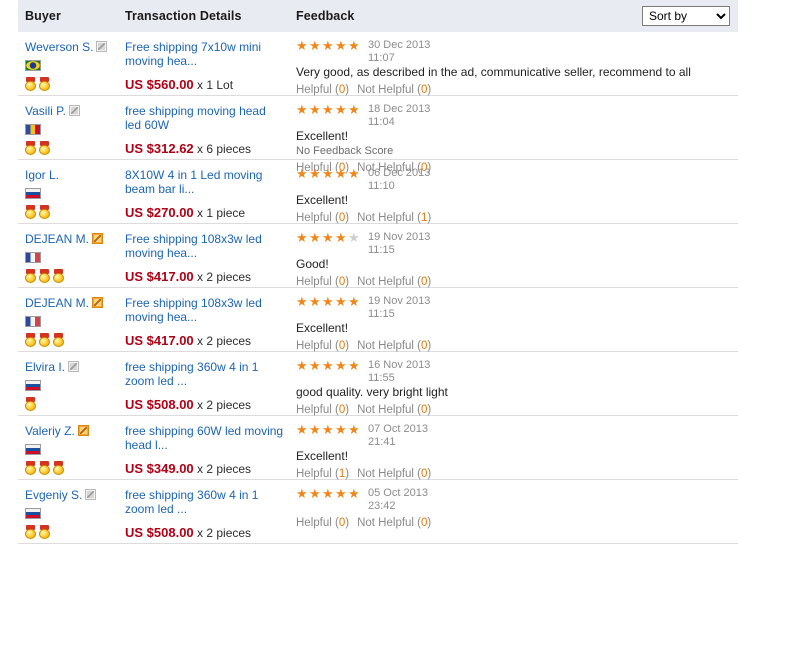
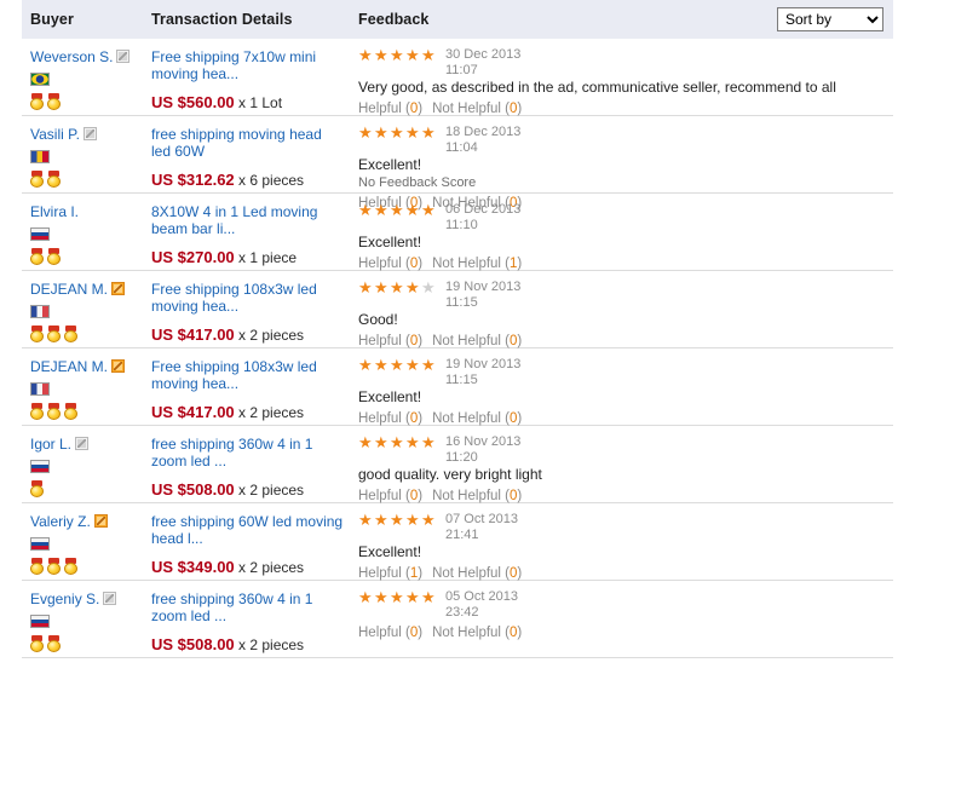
  Buyer
  Transaction Details
  Feedback
  Sort by
  Weverson S.
  Free shipping 7x10w mini moving hea...
  US $560.00 x 1 Lot
  ★★★★★
  30 Dec 2013
  11:07
  Very good, as described in the ad, communicative seller, recommend to all
  Helpful (0) Not Helpful (0)
  Vasili P.
  free shipping moving head led 60W
  US $312.62 x 6 pieces
  ★★★★★
  18 Dec 2013
  11:04
  Excellent!
  No Feedback Score
  Helpful (0) Not Helpful (0)
- Igor L.
+ Elvira I.
  8X10W 4 in 1 Led moving beam bar li...
  US $270.00 x 1 piece
  ★★★★★
  06 Dec 2013
  11:10
  Excellent!
  Helpful (0) Not Helpful (1)
  DEJEAN M.
  Free shipping 108x3w led moving hea...
  US $417.00 x 2 pieces
  ★★★★★
  19 Nov 2013
  11:15
  Good!
  Helpful (0) Not Helpful (0)
  DEJEAN M.
  Free shipping 108x3w led moving hea...
  US $417.00 x 2 pieces
  ★★★★★
  19 Nov 2013
  11:15
  Excellent!
  Helpful (0) Not Helpful (0)
- Elvira I.
+ Igor L.
  free shipping 360w 4 in 1 zoom led ...
  US $508.00 x 2 pieces
  ★★★★★
  16 Nov 2013
- 11:55
+ 11:20
  good quality. very bright light
  Helpful (0) Not Helpful (0)
  Valeriy Z.
  free shipping 60W led moving head l...
  US $349.00 x 2 pieces
  ★★★★★
  07 Oct 2013
  21:41
  Excellent!
  Helpful (1) Not Helpful (0)
  Evgeniy S.
  free shipping 360w 4 in 1 zoom led ...
  US $508.00 x 2 pieces
  ★★★★★
  05 Oct 2013
  23:42
  Helpful (0) Not Helpful (0)
